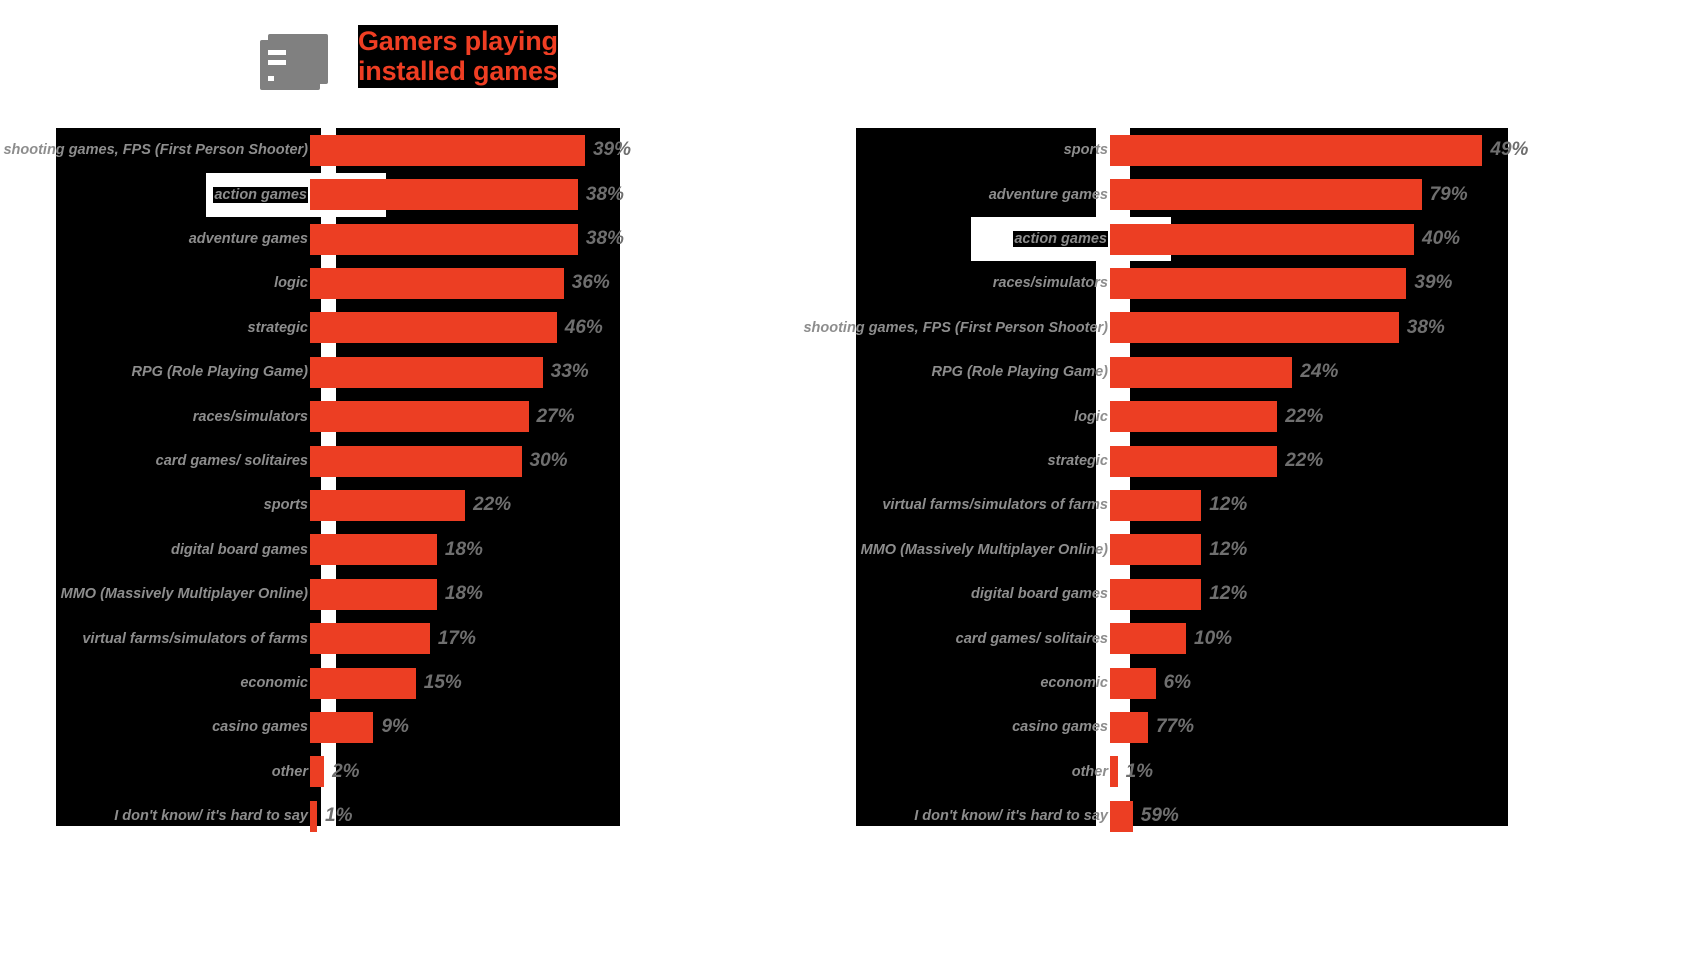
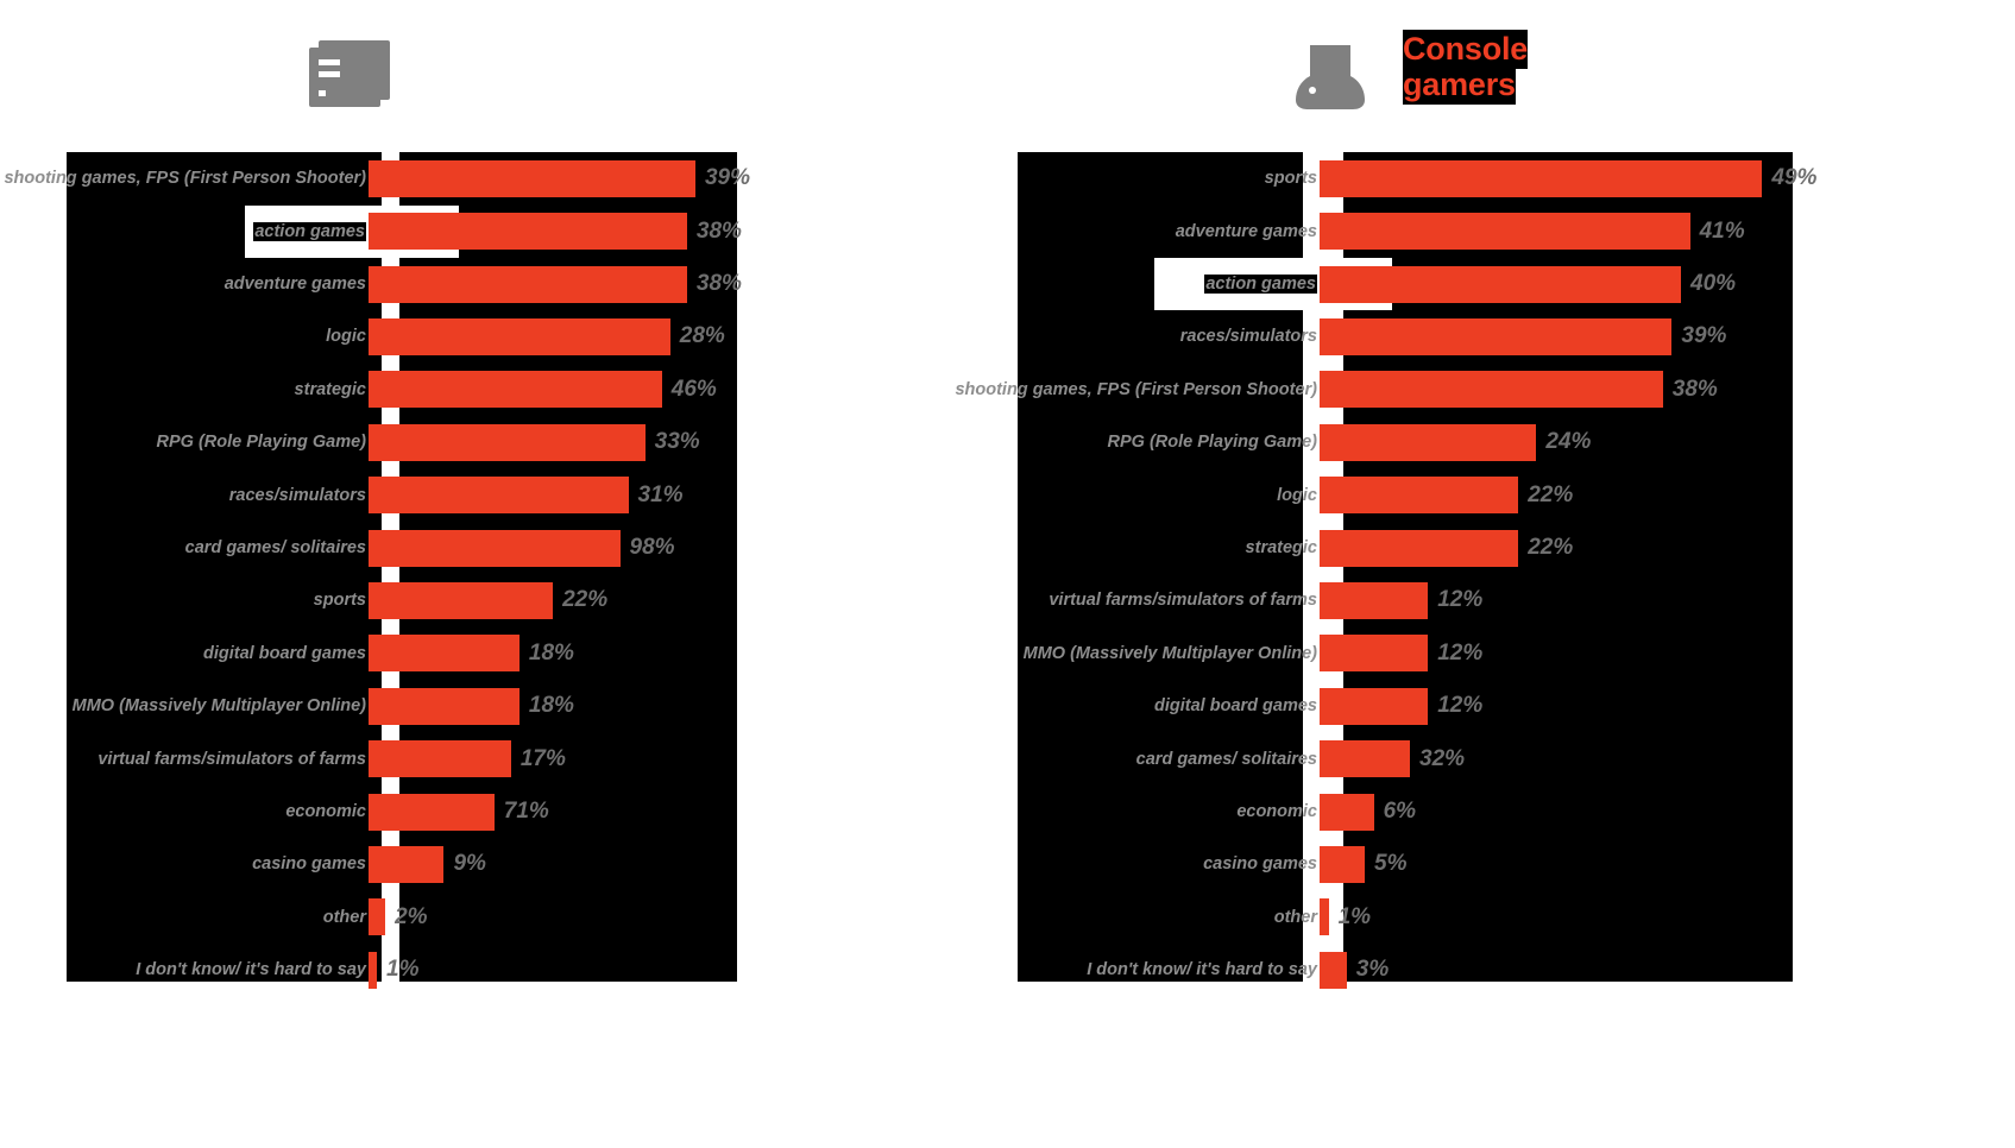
- Gamers playing
- installed games
  shooting games, FPS (First Person Shooter)
  39%
  action games
  38%
  adventure games
  38%
  logic
- 36%
+ 28%
  strategic
  46%
  RPG (Role Playing Game)
  33%
  races/simulators
- 27%
+ 31%
  card games/ solitaires
- 30%
+ 98%
  sports
  22%
  digital board games
  18%
  MMO (Massively Multiplayer Online)
  18%
  virtual farms/simulators of farms
  17%
  economic
- 15%
+ 71%
  casino games
  9%
  other
  2%
  I don't know/ it's hard to say
  1%
+ Console
+ gamers
  sports
  49%
  adventure games
- 79%
+ 41%
  action games
  40%
  races/simulators
  39%
  shooting games, FPS (First Person Shooter)
  38%
  RPG (Role Playing Game)
  24%
  logic
  22%
  strategic
  22%
  virtual farms/simulators of farms
  12%
  MMO (Massively Multiplayer Online)
  12%
  digital board games
  12%
  card games/ solitaires
- 10%
+ 32%
  economic
  6%
  casino games
- 77%
+ 5%
  other
  1%
  I don't know/ it's hard to say
- 59%
+ 3%
